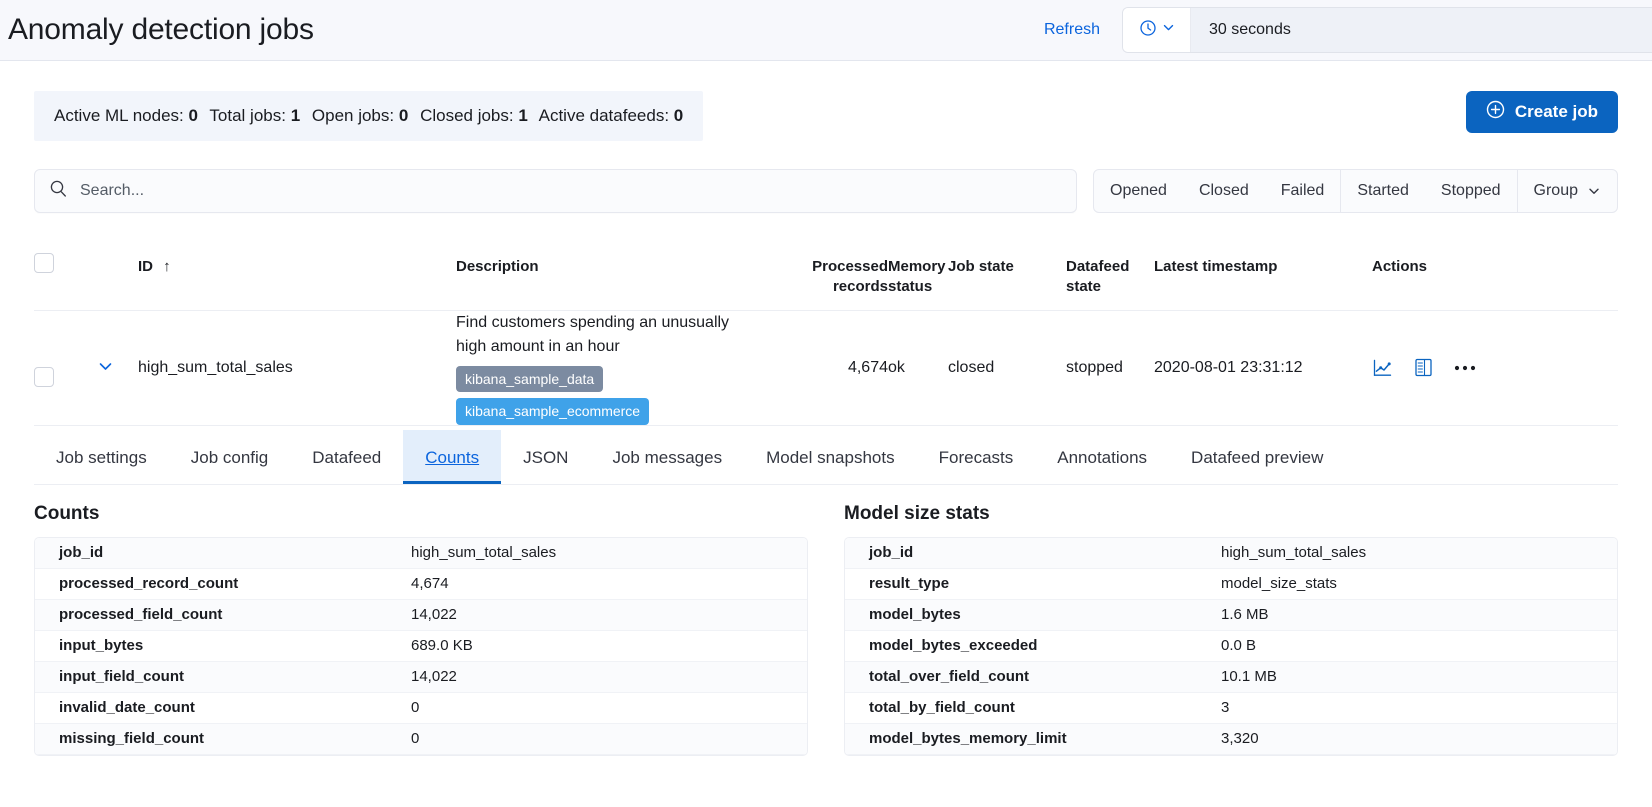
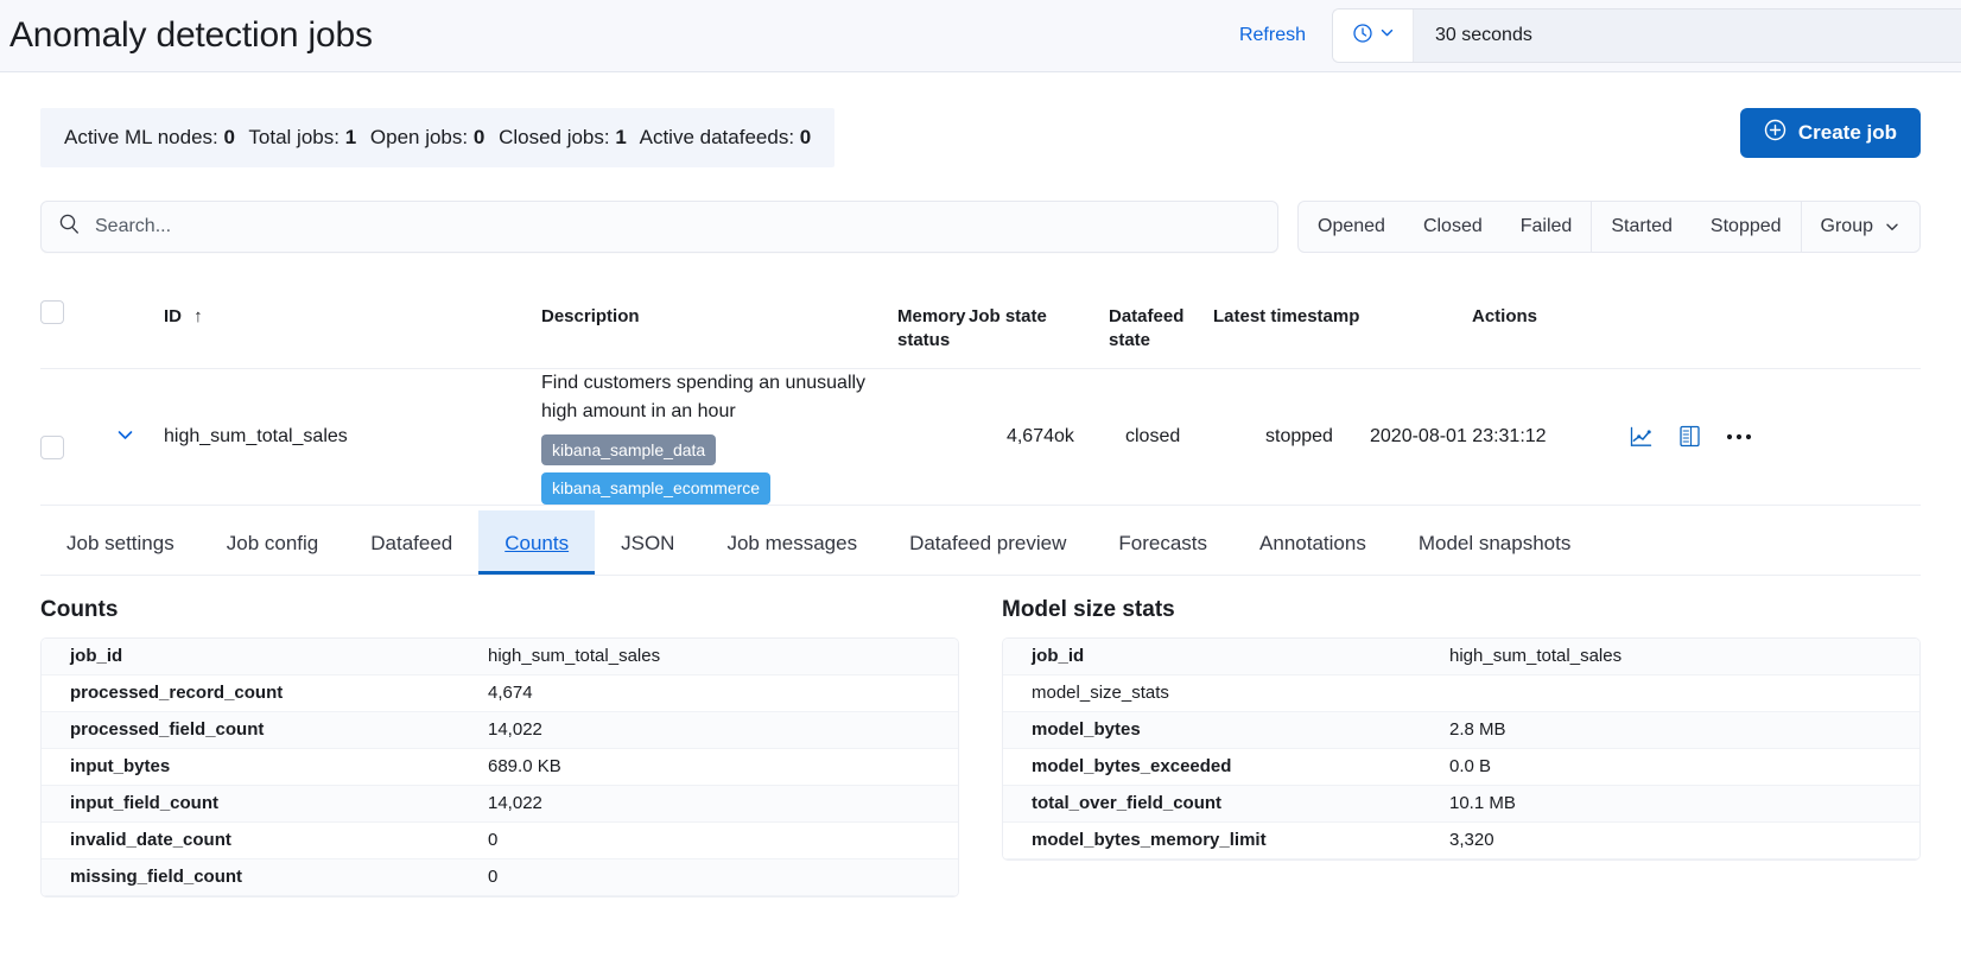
  Anomaly detection jobs
  Refresh
  30 seconds
  Active ML nodes: 0 Total jobs: 1 Open jobs: 0 Closed jobs: 1 Active datafeeds: 0
  Create job
  Search...
  Opened
  Closed
  Failed
  Started
  Stopped
  Group
  ID ↑
  Description
- Processed records
  Memory status
  Job state
  Datafeed state
  Latest timestamp
  Actions
  high_sum_total_sales
  Find customers spending an unusually high amount in an hour
  kibana_sample_data
  kibana_sample_ecommerce
  4,674
  ok
  closed
  stopped
  2020-08-01 23:31:12
  Job settings
  Job config
  Datafeed
  Counts
  JSON
  Job messages
- Model snapshots
+ Datafeed preview
  Forecasts
  Annotations
- Datafeed preview
+ Model snapshots
  Counts
  job_id
  high_sum_total_sales
  processed_record_count
  4,674
  processed_field_count
  14,022
  input_bytes
  689.0 KB
  input_field_count
  14,022
  invalid_date_count
  0
  missing_field_count
  0
  Model size stats
  job_id
  high_sum_total_sales
- result_type
  model_size_stats
  model_bytes
- 1.6 MB
+ 2.8 MB
  model_bytes_exceeded
  0.0 B
  total_over_field_count
  10.1 MB
- total_by_field_count
- 3
  model_bytes_memory_limit
  3,320
